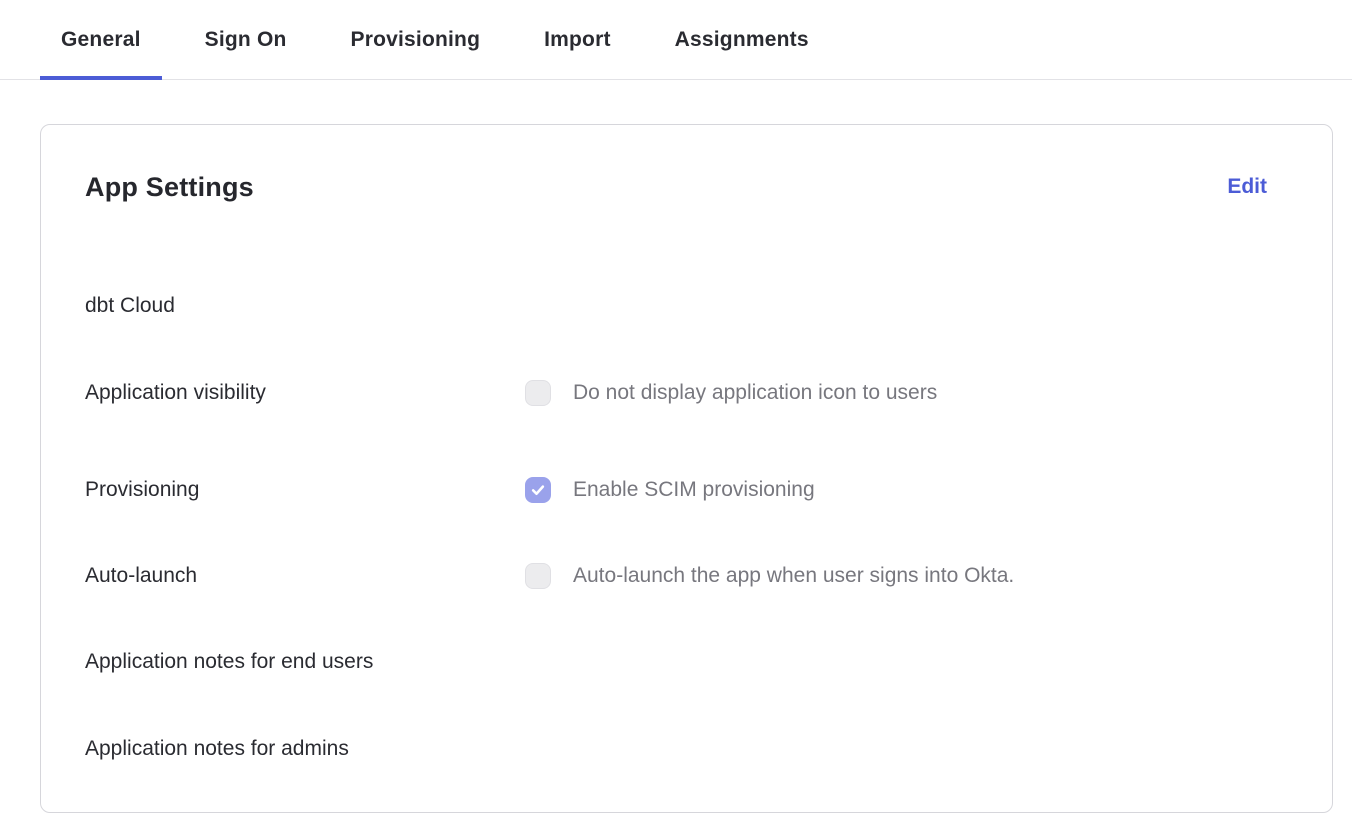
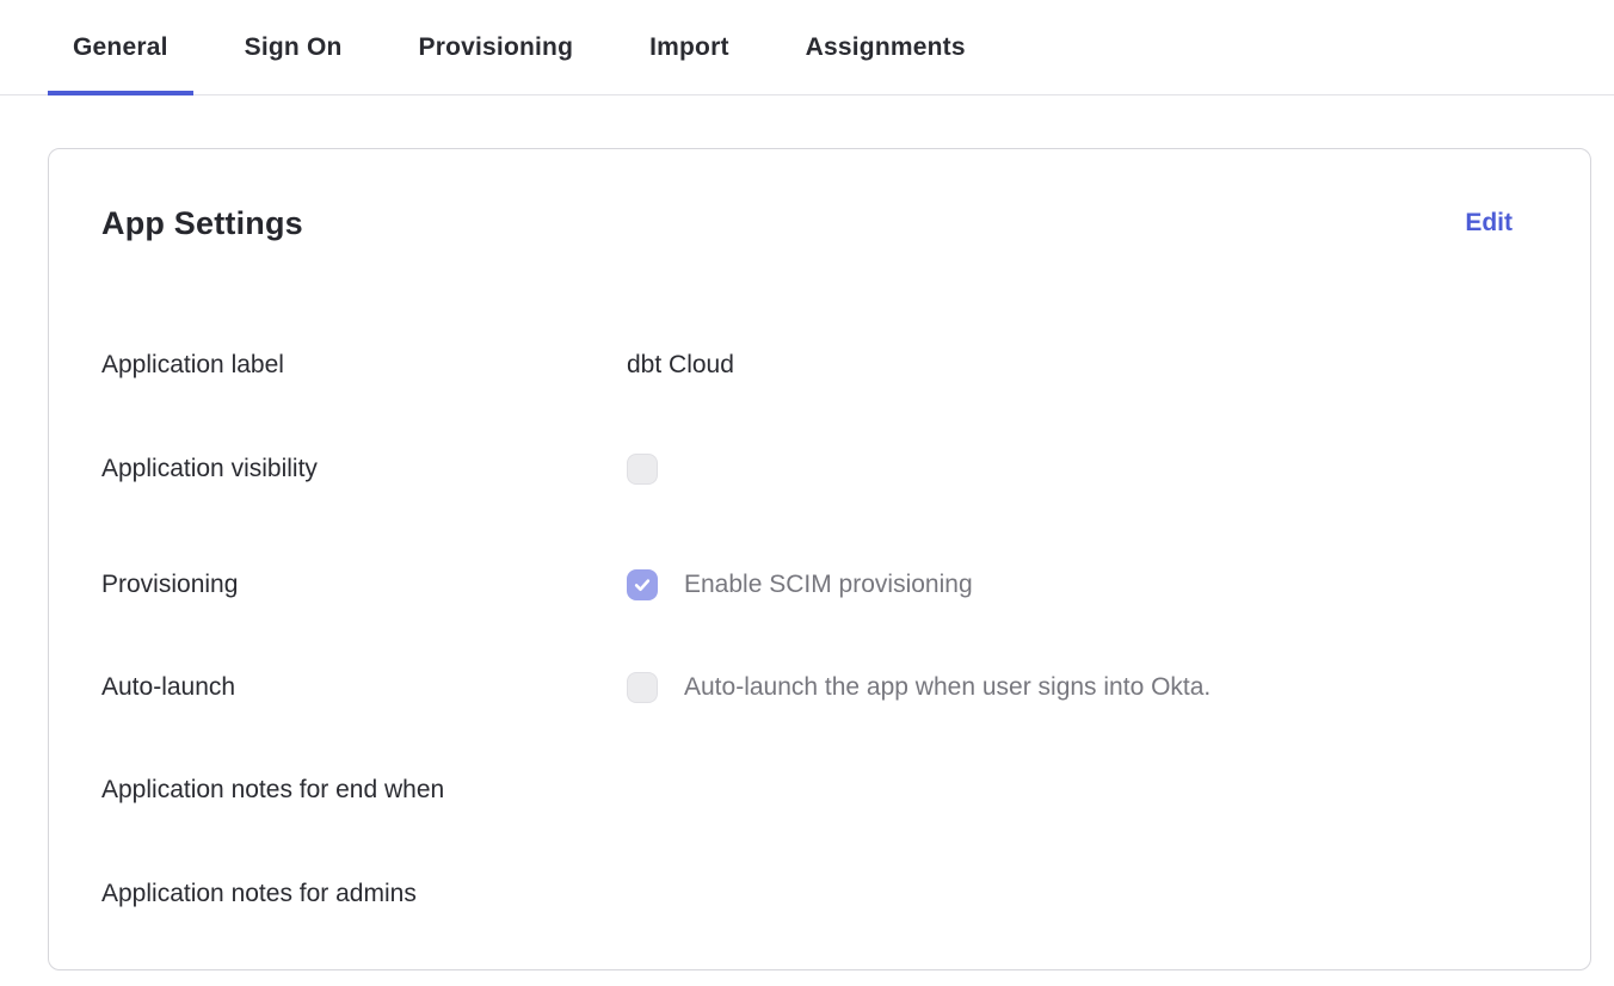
  General
  Sign On
  Provisioning
  Import
  Assignments
  App Settings
  Edit
+ Application label
  dbt Cloud
  Application visibility
- Do not display application icon to users
  Provisioning
  Enable SCIM provisioning
  Auto-launch
  Auto-launch the app when user signs into Okta.
- Application notes for end users
+ Application notes for end when
  Application notes for admins
